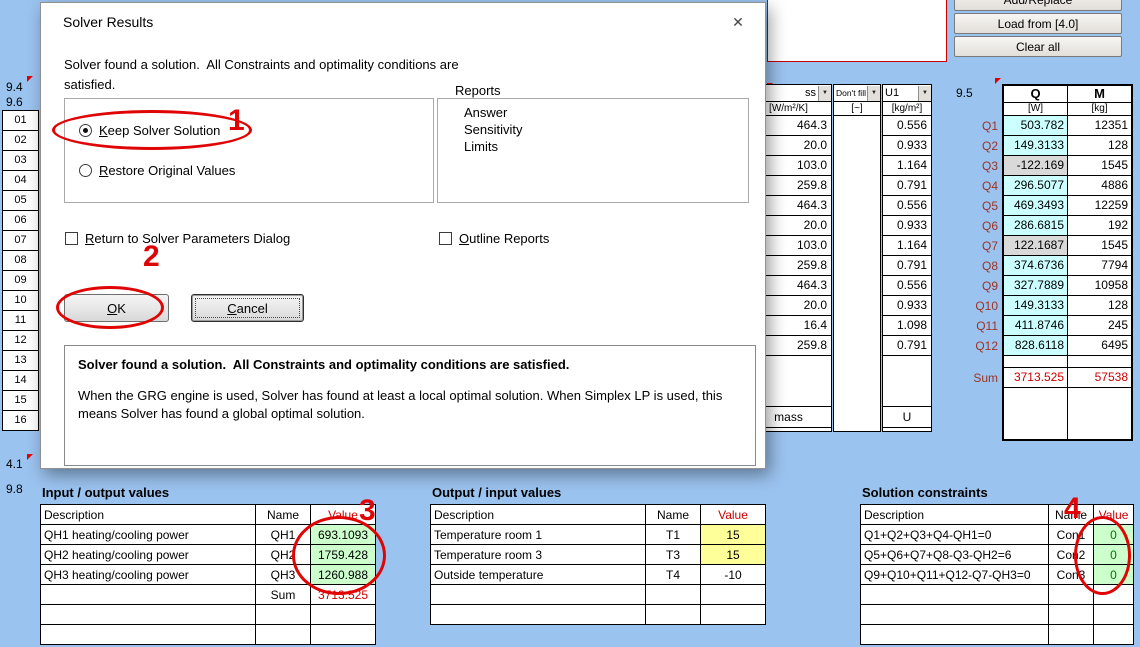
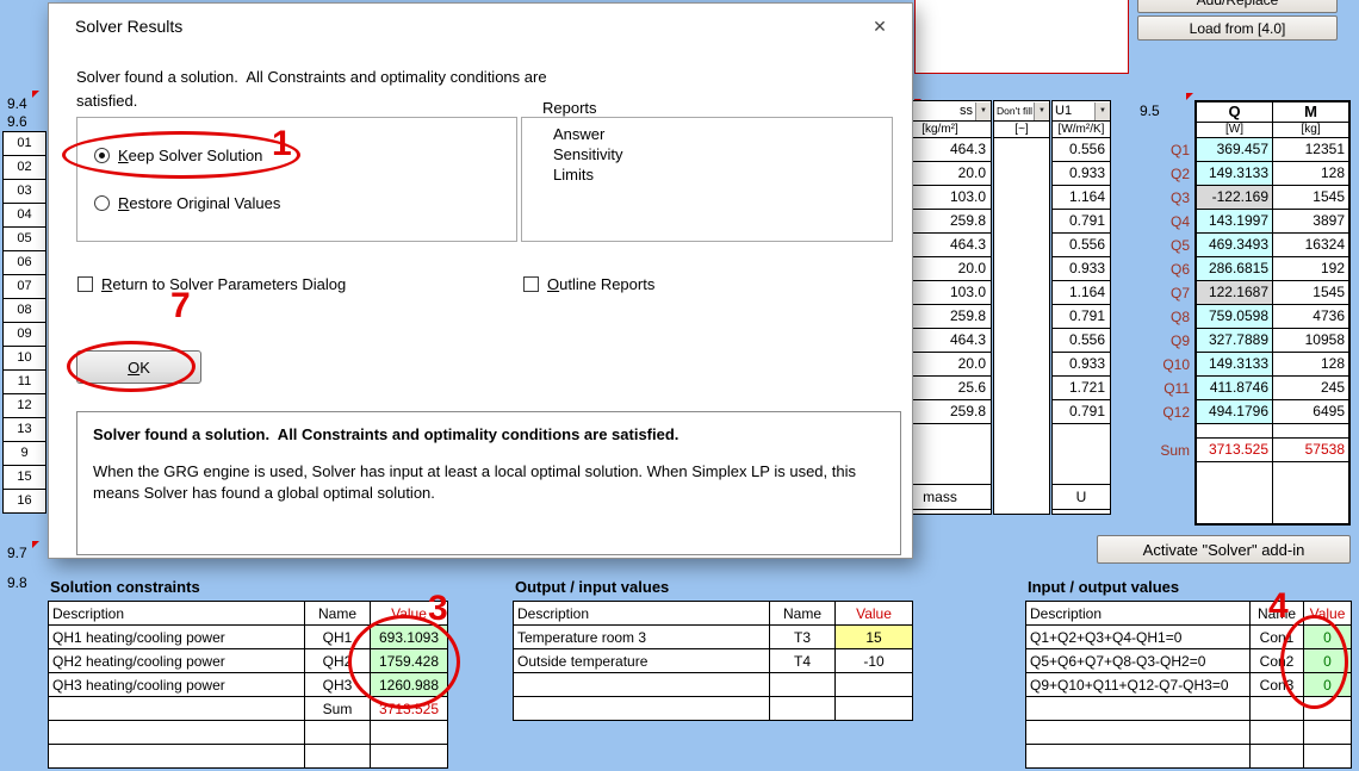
  9.4
  9.6
- 4.1
+ 9.7
  9.8
  Add/Replace
  Load from [4.0]
- Clear all
  ss
- [W/m²/K]
+ [kg/m²]
  464.3
  20.0
  103.0
  259.8
  464.3
  20.0
  103.0
  259.8
  464.3
  20.0
- 16.4
+ 25.6
  259.8
  mass
  Don't fill
  [~]
  U1
- [kg/m²]
+ [W/m²/K]
  0.556
  0.933
  1.164
  0.791
  0.556
  0.933
  1.164
  0.791
  0.556
  0.933
- 1.098
+ 1.721
  0.791
  U
  9.5
  Q
  M
  [W]
  [kg]
- 503.782
+ 369.457
  12351
  149.3133
  128
  -122.169
  1545
- 296.5077
+ 143.1997
- 4886
+ 3897
  469.3493
- 12259
+ 16324
  286.6815
  192
  122.1687
  1545
- 374.6736
+ 759.0598
- 7794
+ 4736
  327.7889
  10958
  149.3133
  128
  411.8746
  245
- 828.6118
+ 494.1796
  6495
  3713.525
  57538
+ Activate "Solver" add-in
- Input / output values
+ Solution constraints
  Output / input values
- Solution constraints
+ Input / output values
  Description	Name	Value
  QH1 heating/cooling power	QH1	693.1093
  QH2 heating/cooling power	QH2	1759.428
  QH3 heating/cooling power	QH3	1260.988
  	Sum	3713.525
  Description	Name	Value
- Temperature room 1	T1	15
  Temperature room 3	T3	15
  Outside temperature	T4	-10
  Description	Name	Value
  Q1+Q2+Q3+Q4-QH1=0	Con1	0
- Q5+Q6+Q7+Q8-Q3-QH2=6	Con2	0
+ Q5+Q6+Q7+Q8-Q3-QH2=0	Con2	0
  Q9+Q10+Q11+Q12-Q7-QH3=0	Con3	0
  Solver Results
  ✕
  Solver found a solution. All Constraints and optimality conditions are satisfied.
  Reports
  Keep Solver Solution
  Restore Original Values
  Answer
  Sensitivity
  Limits
  Return to Solver Parameters Dialog
  Outline Reports
  OK
- Cancel
  Solver found a solution. All Constraints and optimality conditions are satisfied.
- When the GRG engine is used, Solver has found at least a local optimal solution. When Simplex LP is used, this means Solver has found a global optimal solution.
+ When the GRG engine is used, Solver has input at least a local optimal solution. When Simplex LP is used, this means Solver has found a global optimal solution.
  1
- 2
+ 7
  3
  4
  01
  02
  03
  04
  05
  06
  07
  08
  09
  10
  11
  12
  13
- 14
+ 9
  15
  16
  Q1
  Q2
  Q3
  Q4
  Q5
  Q6
  Q7
  Q8
  Q9
  Q10
  Q11
  Q12
  Sum
